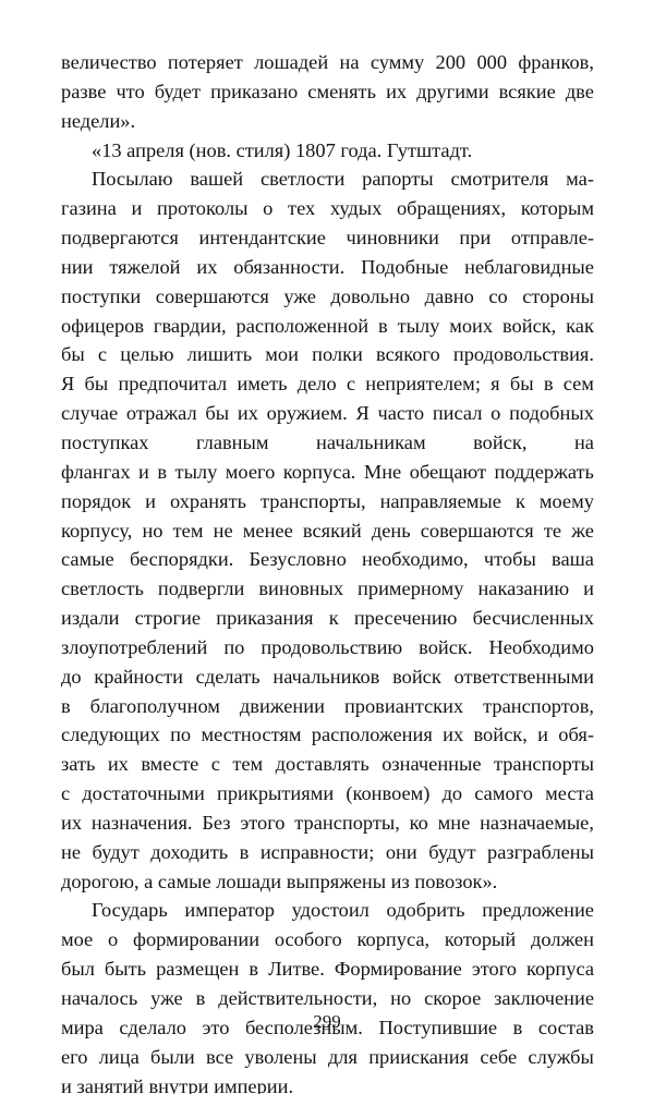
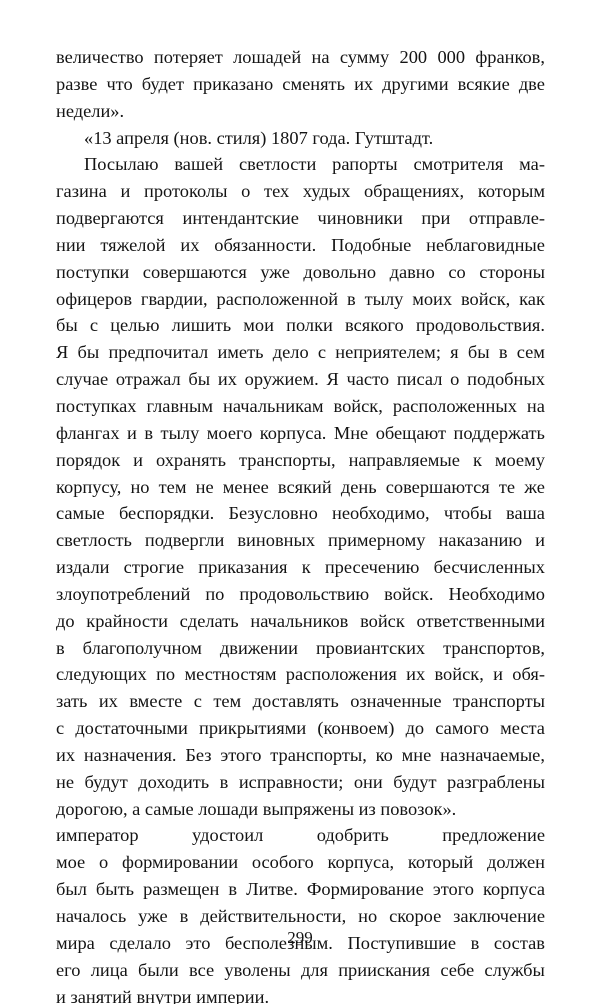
  величество
  потеряет
  лошадей
  на
  сумму
  200
  000
  франков,
  разве
  что
  будет
  приказано
  сменять
  их
  другими
  всякие
  две
  недели».
  «13 апреля (нов. стиля) 1807 года. Гутштадт.
  Посылаю
  вашей
  светлости
  рапорты
  смотрителя
  ма-
  газина
  и
  протоколы
  о
  тех
  худых
  обращениях,
  которым
  подвергаются
  интендантские
  чиновники
  при
  отправле-
  нии
  тяжелой
  их
  обязанности.
  Подобные
  неблаговидные
  поступки
  совершаются
  уже
  довольно
  давно
  со
  стороны
  офицеров
  гвардии,
  расположенной
  в
  тылу
  моих
  войск,
  как
  бы
  с
  целью
  лишить
  мои
  полки
  всякого
  продовольствия.
  Я
  бы
  предпочитал
  иметь
  дело
  с
  неприятелем;
  я
  бы
  в
  сем
  случае
  отражал
  бы
  их
  оружием.
  Я
  часто
  писал
  о
  подобных
  поступках
  главным
  начальникам
  войск,
+ расположенных
  на
  флангах
  и
  в
  тылу
  моего
  корпуса.
  Мне
  обещают
  поддержать
  порядок
  и
  охранять
  транспорты,
  направляемые
  к
  моему
  корпусу,
  но
  тем
  не
  менее
  всякий
  день
  совершаются
  те
  же
  самые
  беспорядки.
  Безусловно
  необходимо,
  чтобы
  ваша
  светлость
  подвергли
  виновных
  примерному
  наказанию
  и
  издали
  строгие
  приказания
  к
  пресечению
  бесчисленных
  злоупотреблений
  по
  продовольствию
  войск.
  Необходимо
  до
  крайности
  сделать
  начальников
  войск
  ответственными
  в
  благополучном
  движении
  провиантских
  транспортов,
  следующих
  по
  местностям
  расположения
  их
  войск,
  и
  обя-
  зать
  их
  вместе
  с
  тем
  доставлять
  означенные
  транспорты
  с
  достаточными
  прикрытиями
  (конвоем)
  до
  самого
  места
  их
  назначения.
  Без
  этого
  транспорты,
  ко
  мне
  назначаемые,
  не
  будут
  доходить
  в
  исправности;
  они
  будут
  разграблены
  дорогою, а самые лошади выпряжены из повозок».
- Государь
  император
  удостоил
  одобрить
  предложение
  мое
  о
  формировании
  особого
  корпуса,
  который
  должен
  был
  быть
  размещен
  в
  Литве.
  Формирование
  этого
  корпуса
  началось
  уже
  в
  действительности,
  но
  скорое
  заключение
  мира
  сделало
  это
  бесполезным.
  Поступившие
  в
  состав
  его
  лица
  были
  все
  уволены
  для
  приискания
  себе
  службы
  и занятий внутри империи.
  299
